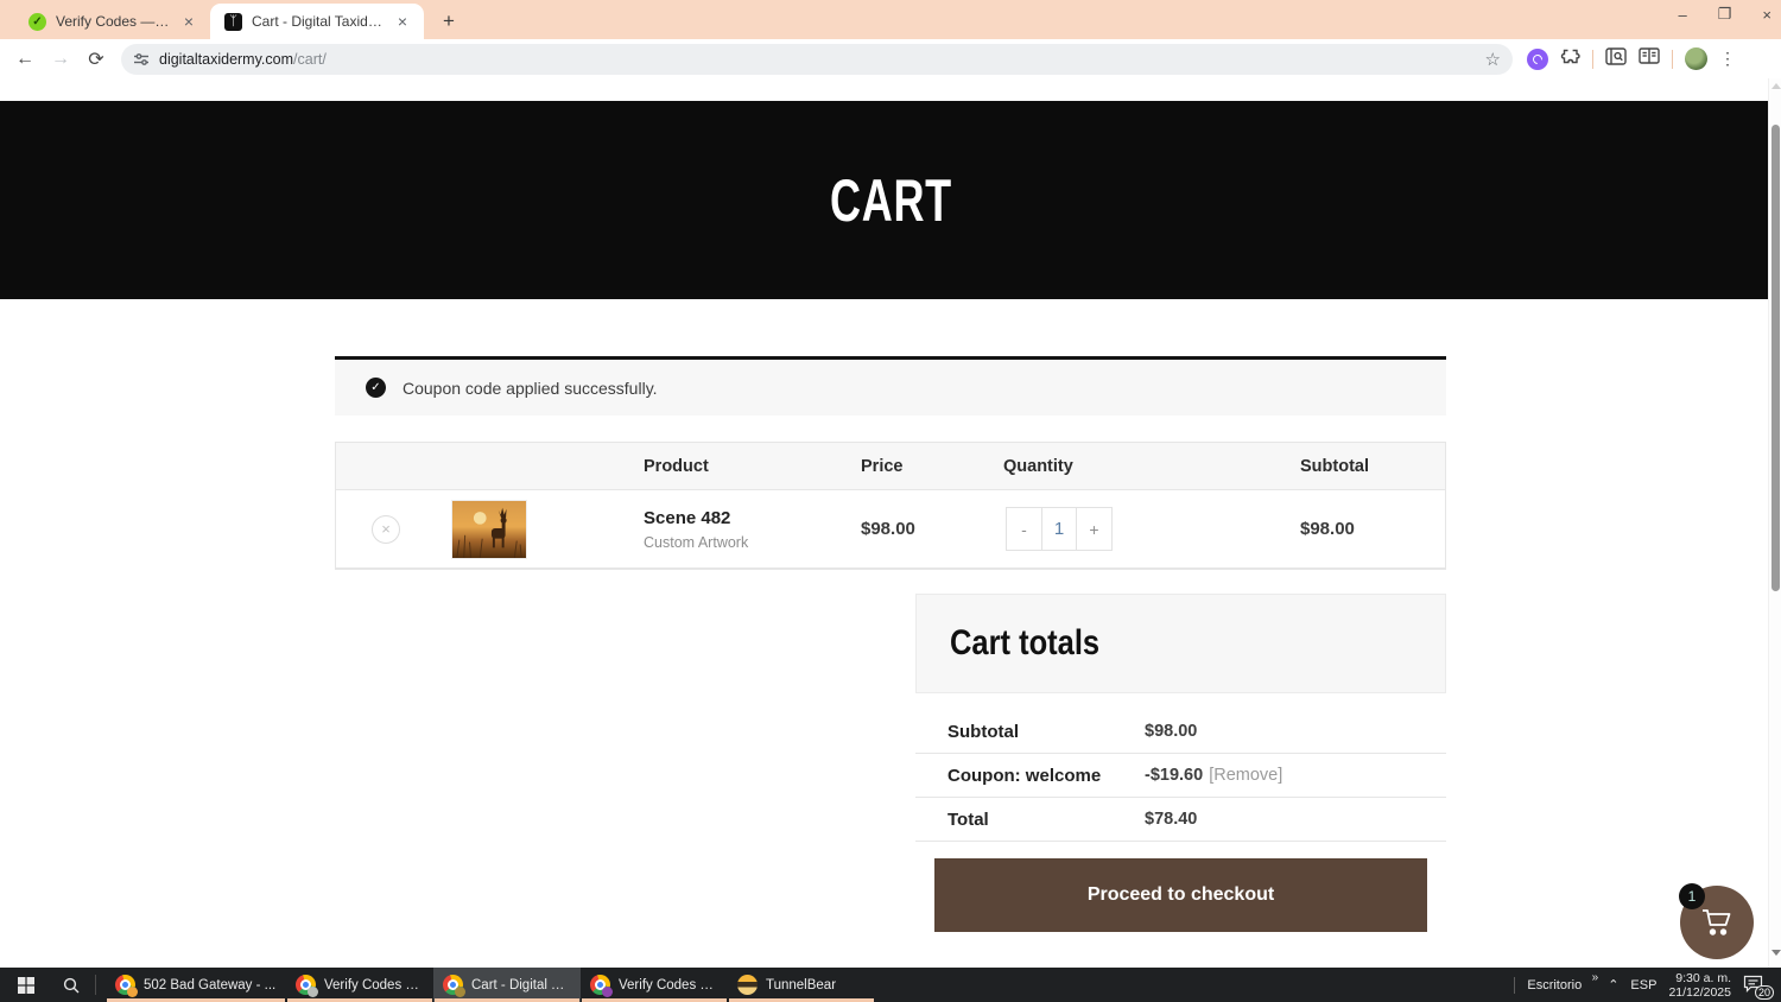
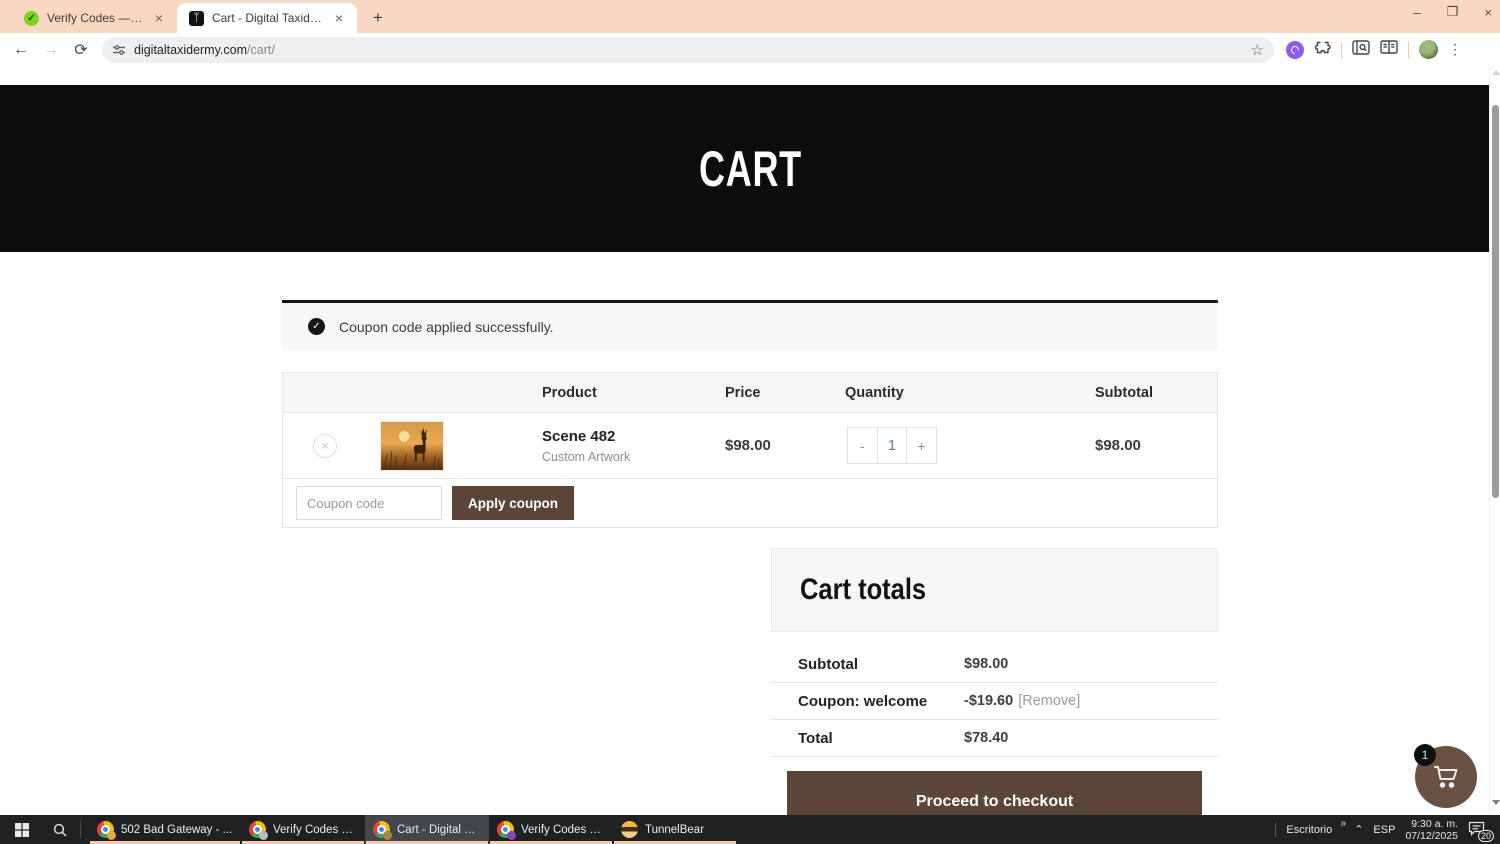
  ✓
  ×
  ᛉ
  Cart - Digital Taxider
  ×
  +
  –
  ❐
  ×
  ←
  →
  ⟳
  digitaltaxidermy.com/cart/
  ☆
  ⋮
  CART
  ✓
  Coupon code applied successfully.
  Product
  Price
  Quantity
  Subtotal
  ×
  Scene 482
  Custom Artwork
  $98.00
  -
  1
  +
  $98.00
+ Coupon code
+ Apply coupon
  Cart totals
  Subtotal
  $98.00
  Coupon: welcome
  -$19.60 [Remove]
  Total
  $78.40
  Proceed to checkout
  1
  502 Bad Gateway - ...
  Cart - Digital Tax
  TunnelBear
  Escritorio
  »
  ⌃
  ESP
  9:30 a. m.
- 21/12/2025
+ 07/12/2025
  20
